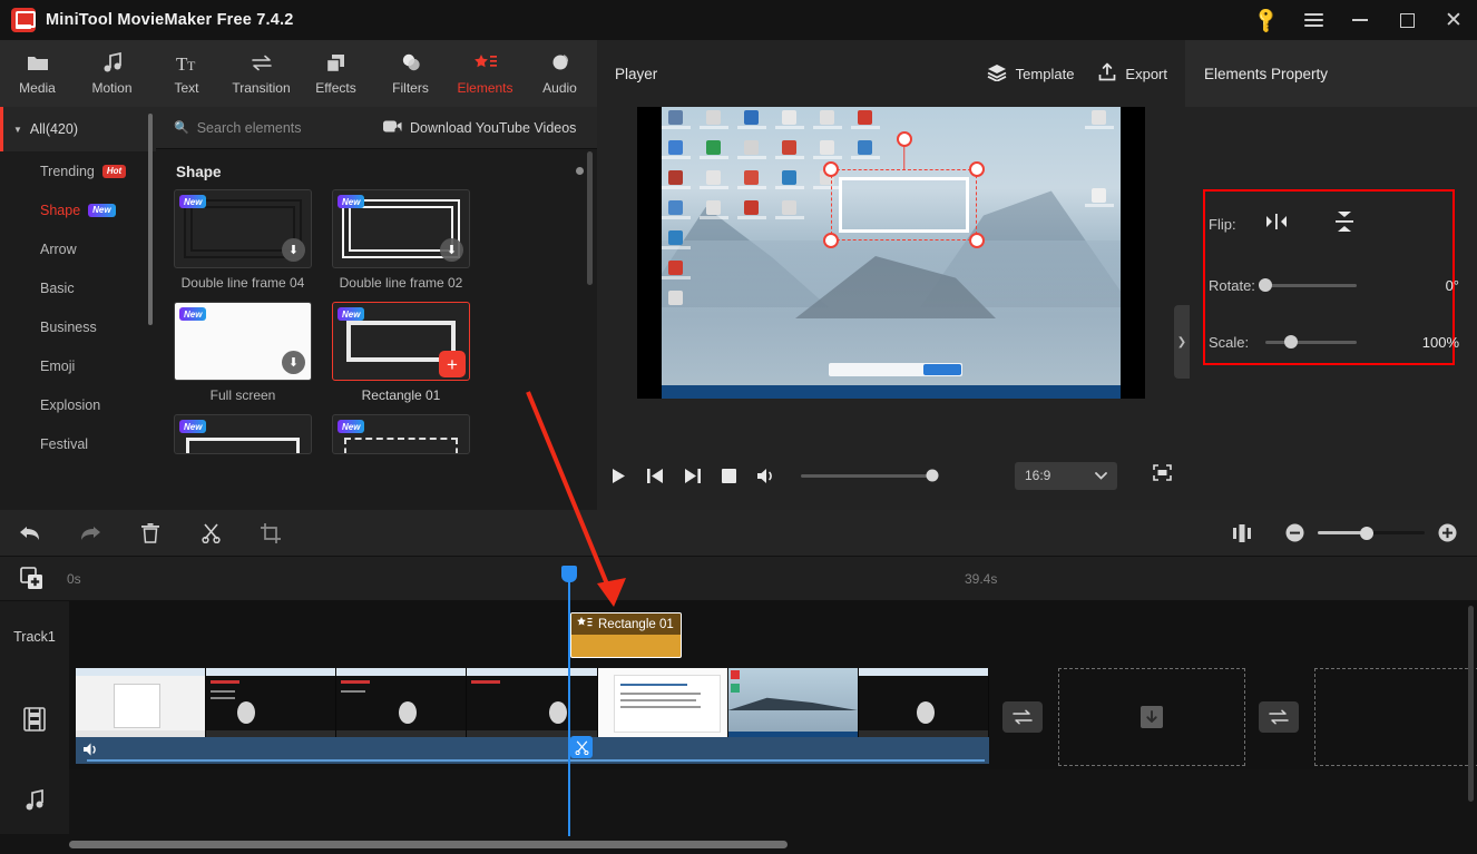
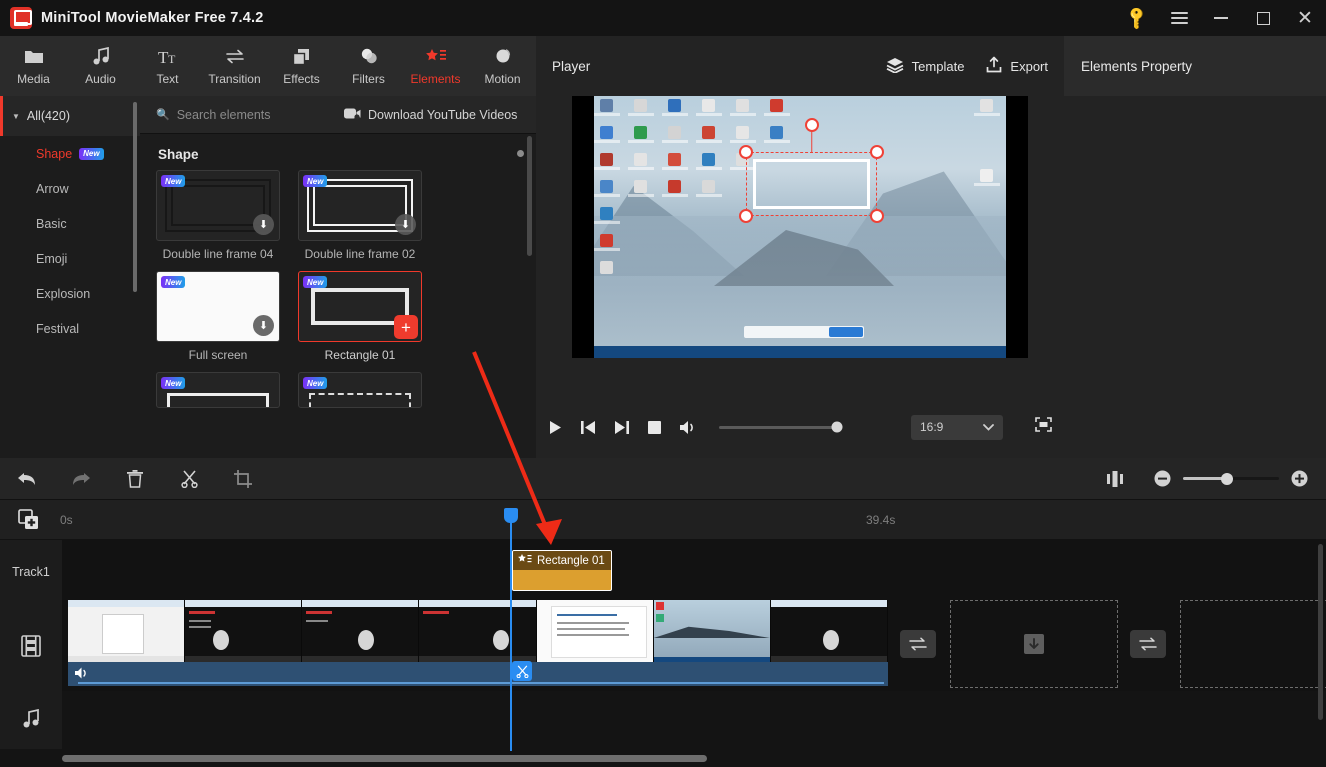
  MiniTool MovieMaker Free 7.4.2
  ✕
  Media
- Motion
+ Audio
  T
  T
  Text
  Transition
  Effects
  Filters
  Elements
- Audio
+ Motion
  ▼
  All(420)
- Trending
- Hot
  Shape
  New
  Arrow
  Basic
- Business
  Emoji
  Explosion
  Festival
  🔍
  Search elements
  Download YouTube Videos
  Shape
  New
  ⬇
  Double line frame 04
  New
  ⬇
  Double line frame 02
  New
  ⬇
  Full screen
  New
  +
  Rectangle 01
  New
  New
  Player
  Template
  Export
  16:9
  Elements Property
- ❯
- Flip:
- Rotate:
- 0°
- Scale:
- 100%
  0s
  39.4s
  Track1
  Rectangle 01
